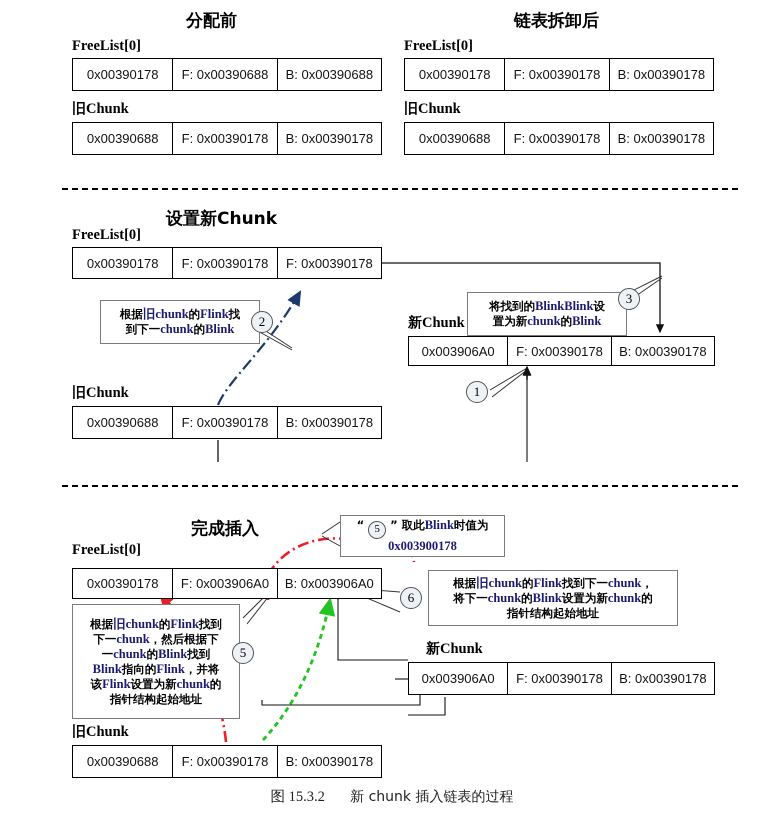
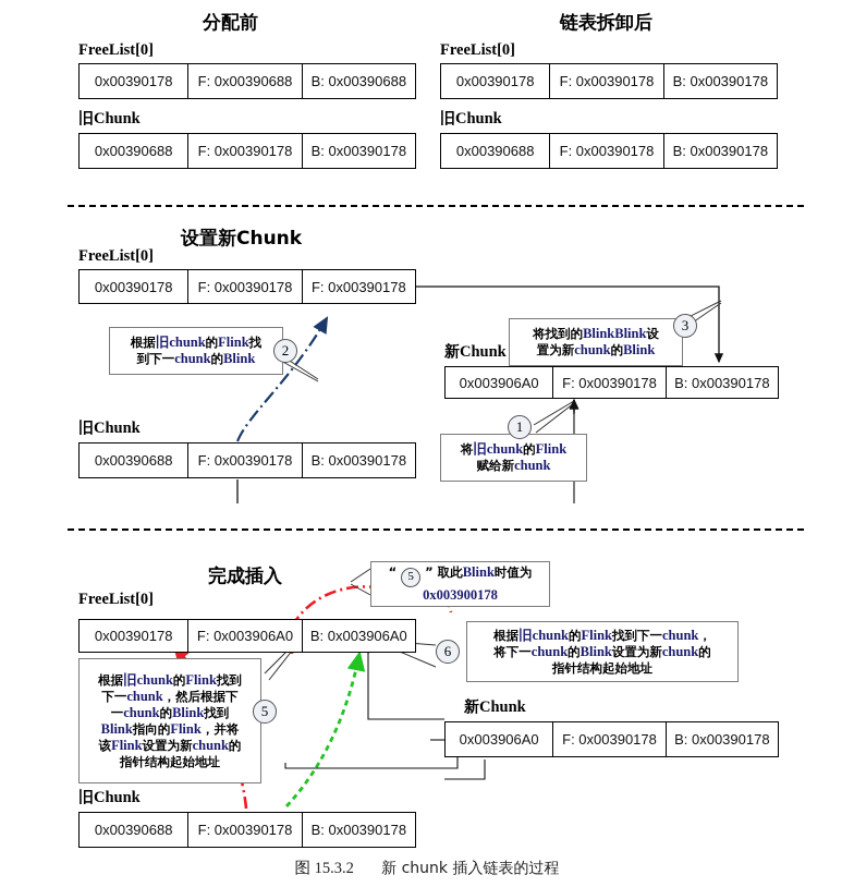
  分配前
  FreeList[0]
  0x00390178
  F: 0x00390688
  B: 0x00390688
  旧Chunk
  0x00390688
  F: 0x00390178
  B: 0x00390178
  链表拆卸后
  FreeList[0]
  0x00390178
  F: 0x00390178
  B: 0x00390178
  旧Chunk
  0x00390688
  F: 0x00390178
  B: 0x00390178
  设置新Chunk
  FreeList[0]
  0x00390178
  F: 0x00390178
  F: 0x00390178
  根据旧chunk的Flink找
  到下一chunk的Blink
  2
  将找到的BlinkBlink设
  置为新chunk的Blink
  3
  新Chunk
  0x003906A0
  F: 0x00390178
  B: 0x00390178
  旧Chunk
  0x00390688
  F: 0x00390178
  B: 0x00390178
+ 将旧chunk的Flink
+ 赋给新chunk
  1
  完成插入
  “ 5 ” 取此Blink时值为
  0x003900178
  FreeList[0]
  0x00390178
  F: 0x003906A0
  B: 0x003906A0
  根据旧chunk的Flink找到
  下一chunk，然后根据下
  一chunk的Blink找到
  Blink指向的Flink，并将
  该Flink设置为新chunk的
  指针结构起始地址
  5
  根据旧chunk的Flink找到下一chunk，
  将下一chunk的Blink设置为新chunk的
  指针结构起始地址
  6
  新Chunk
  0x003906A0
  F: 0x00390178
  B: 0x00390178
  旧Chunk
  0x00390688
  F: 0x00390178
  B: 0x00390178
  图 15.3.2 新 chunk 插入链表的过程
